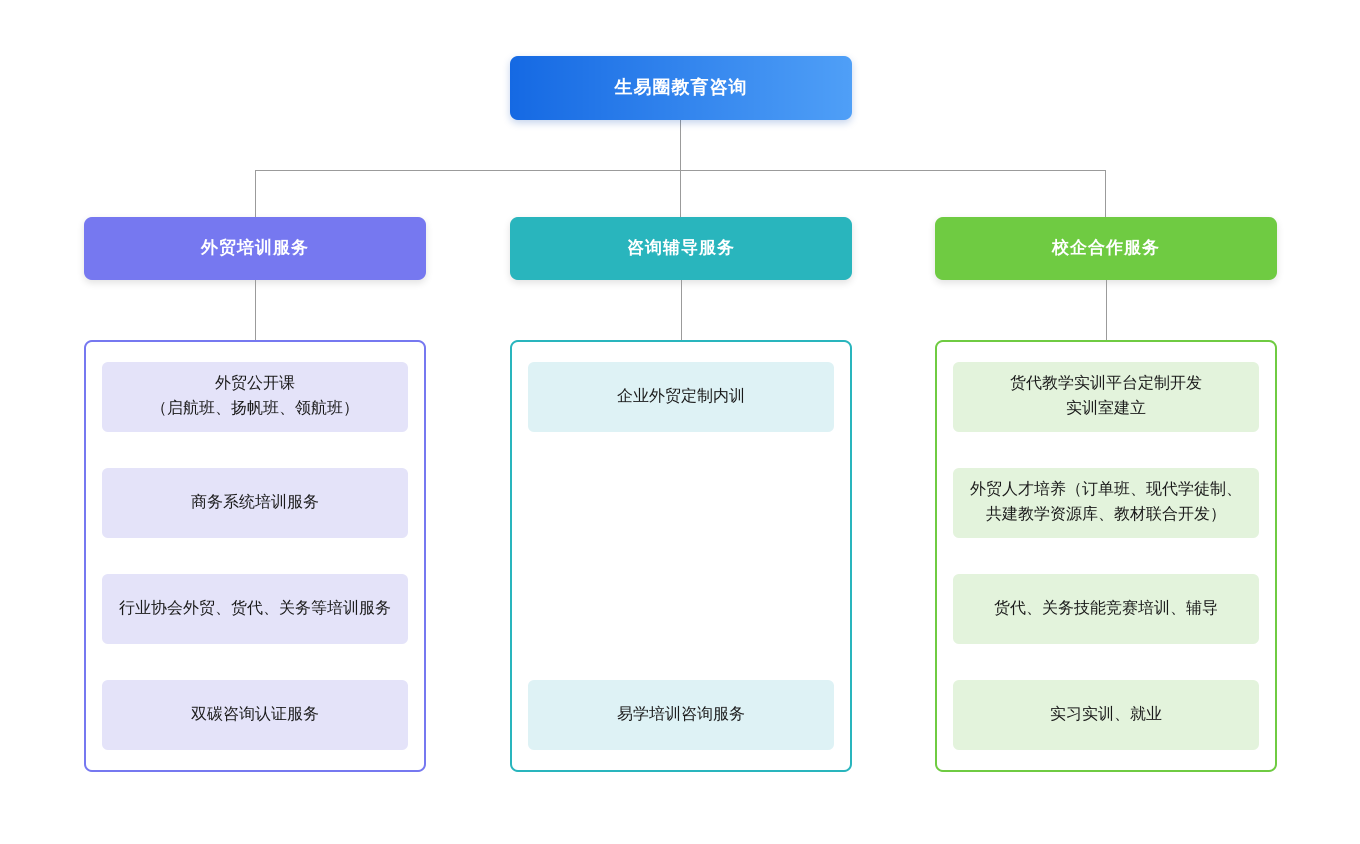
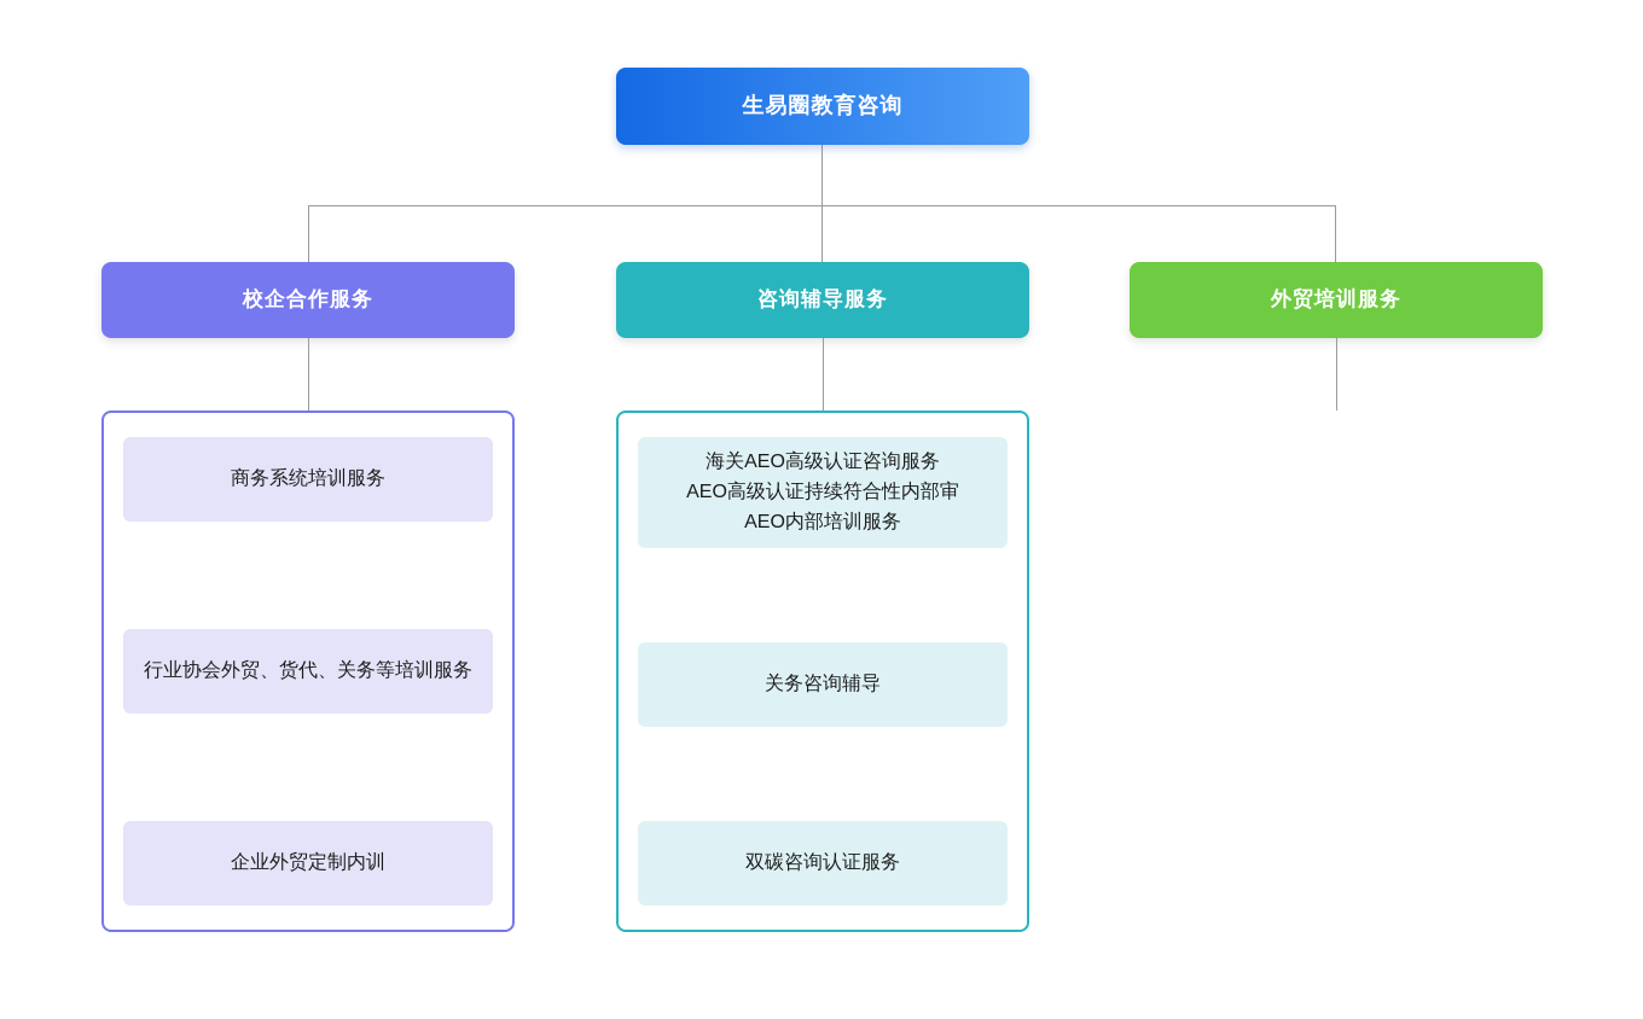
  生易圈教育咨询
- 外贸培训服务
+ 校企合作服务
- 外贸公开课
- （启航班、扬帆班、领航班）
  商务系统培训服务
  行业协会外贸、货代、关务等培训服务
- 双碳咨询认证服务
+ 企业外贸定制内训
  咨询辅导服务
+ 海关AEO高级认证咨询服务
+ AEO高级认证持续符合性内部审
+ AEO内部培训服务
+ 关务咨询辅导
- 企业外贸定制内训
+ 双碳咨询认证服务
- 易学培训咨询服务
- 校企合作服务
+ 外贸培训服务
- 货代教学实训平台定制开发
- 实训室建立
- 外贸人才培养（订单班、现代学徒制、共建教学资源库、教材联合开发）
- 货代、关务技能竞赛培训、辅导
- 实习实训、就业
